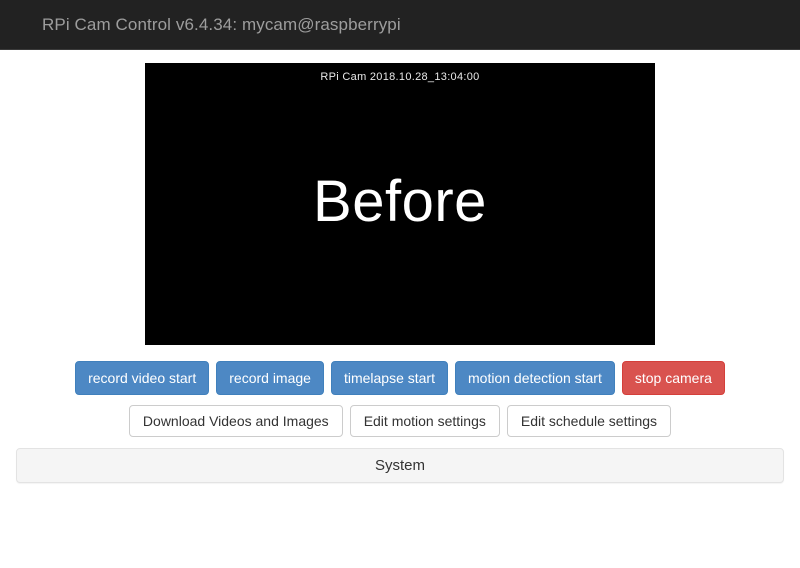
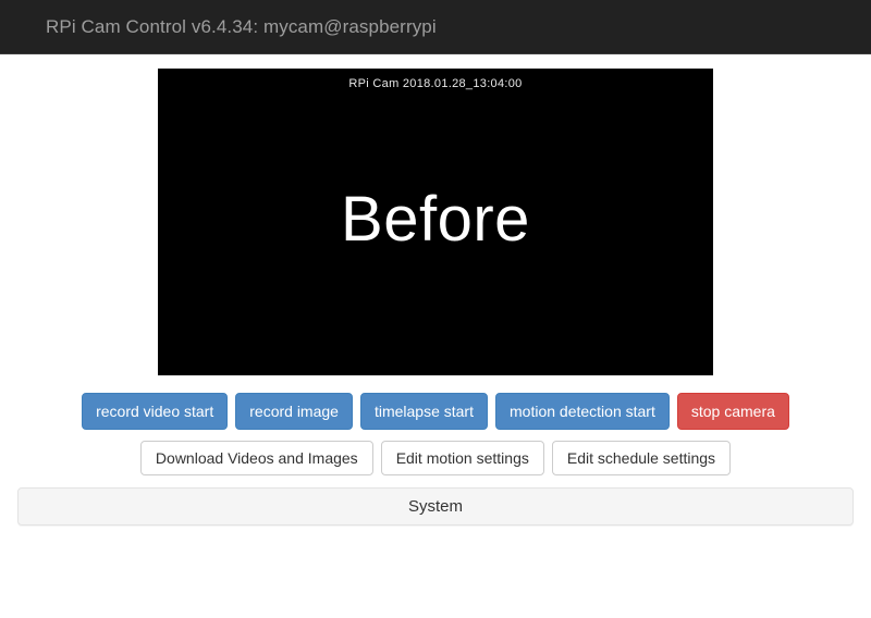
  RPi Cam Control v6.4.34: mycam@raspberrypi
- RPi Cam 2018.10.28_13:04:00
+ RPi Cam 2018.01.28_13:04:00
  Before
  record video start
  record image
  timelapse start
  motion detection start
  stop camera
  Download Videos and Images
  Edit motion settings
  Edit schedule settings
  System
